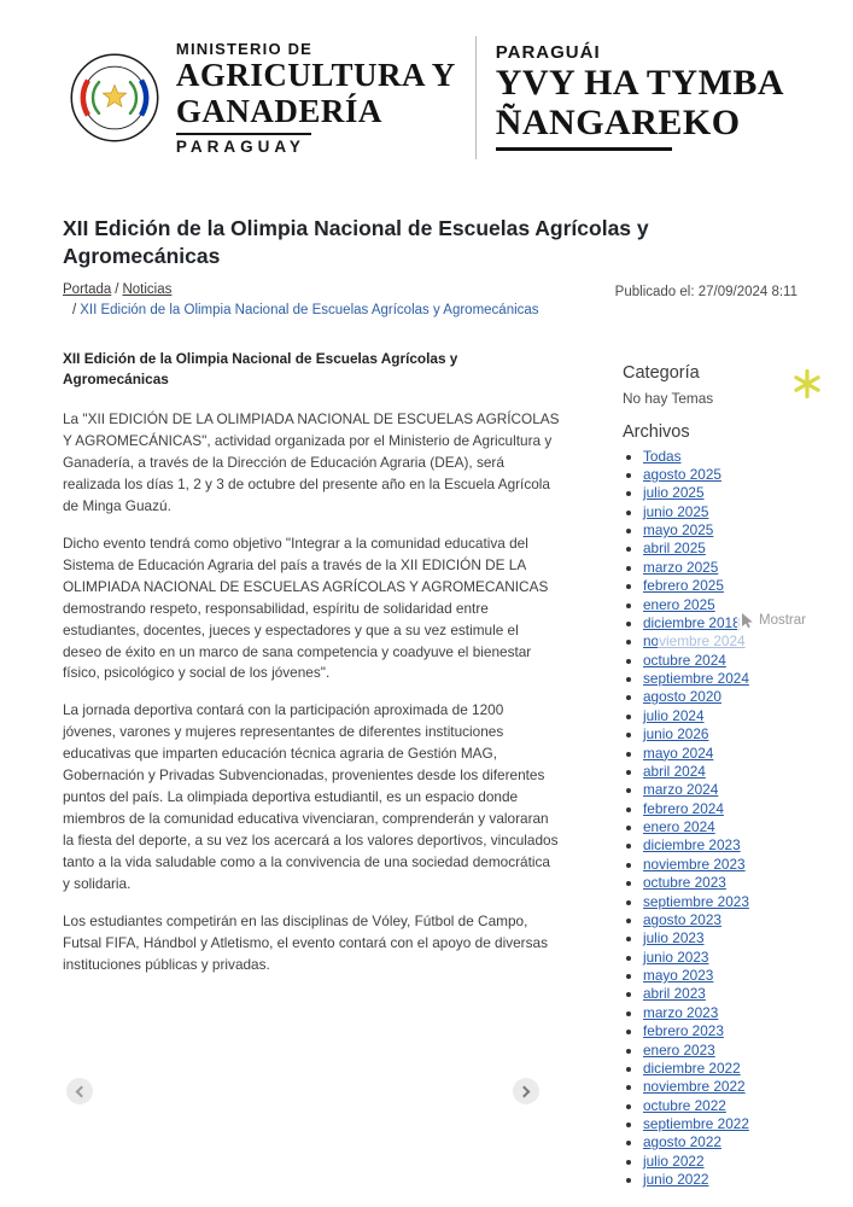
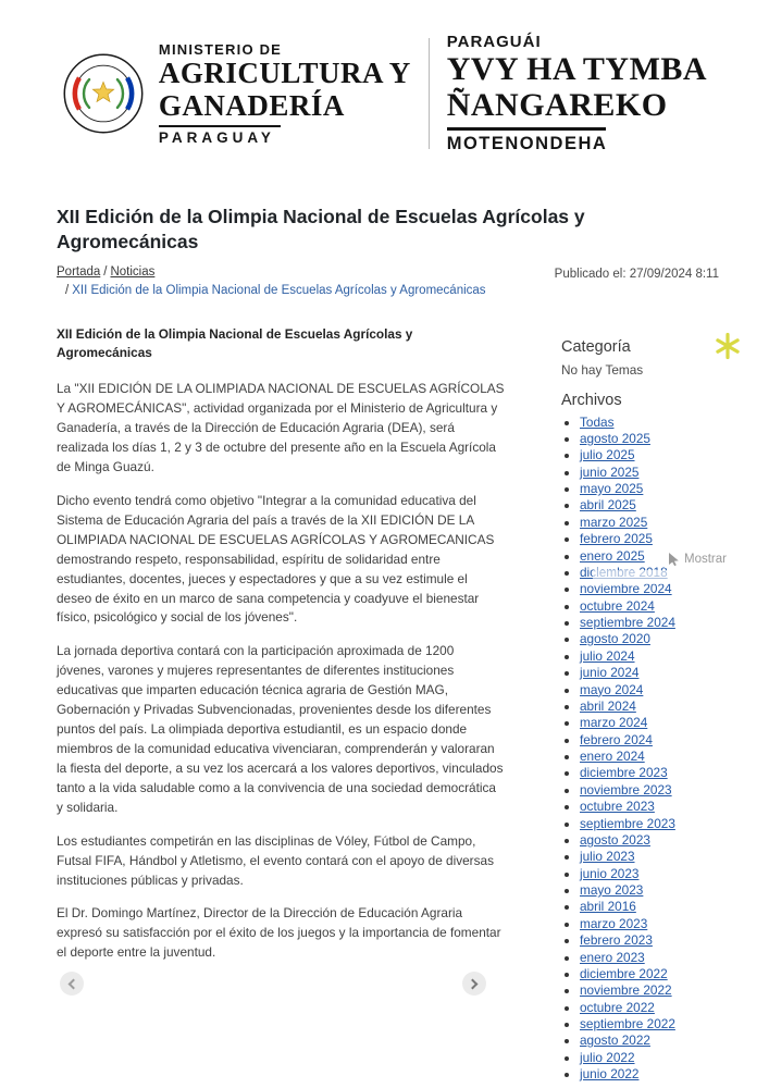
  MINISTERIO DE
  AGRICULTURA Y
  GANADERÍA
  PARAGUAY
  PARAGUÁI
  YVY HA TYMBA
  ÑANGAREKO
+ MOTENONDEHA
  XII Edición de la Olimpia Nacional de Escuelas Agrícolas y Agromecánicas
  Portada / Noticias
  / XII Edición de la Olimpia Nacional de Escuelas Agrícolas y Agromecánicas
  Publicado el: 27/09/2024 8:11
  XII Edición de la Olimpia Nacional de Escuelas Agrícolas y Agromecánicas
  La "XII EDICIÓN DE LA OLIMPIADA NACIONAL DE ESCUELAS AGRÍCOLAS Y AGROMECÁNICAS", actividad organizada por el Ministerio de Agricultura y Ganadería, a través de la Dirección de Educación Agraria (DEA), será realizada los días 1, 2 y 3 de octubre del presente año en la Escuela Agrícola de Minga Guazú.
  Dicho evento tendrá como objetivo "Integrar a la comunidad educativa del Sistema de Educación Agraria del país a través de la XII EDICIÓN DE LA OLIMPIADA NACIONAL DE ESCUELAS AGRÍCOLAS Y AGROMECANICAS demostrando respeto, responsabilidad, espíritu de solidaridad entre estudiantes, docentes, jueces y espectadores y que a su vez estimule el deseo de éxito en un marco de sana competencia y coadyuve el bienestar físico, psicológico y social de los jóvenes".
  La jornada deportiva contará con la participación aproximada de 1200 jóvenes, varones y mujeres representantes de diferentes instituciones educativas que imparten educación técnica agraria de Gestión MAG, Gobernación y Privadas Subvencionadas, provenientes desde los diferentes puntos del país. La olimpiada deportiva estudiantil, es un espacio donde miembros de la comunidad educativa vivenciaran, comprenderán y valoraran la fiesta del deporte, a su vez los acercará a los valores deportivos, vinculados tanto a la vida saludable como a la convivencia de una sociedad democrática y solidaria.
  Los estudiantes competirán en las disciplinas de Vóley, Fútbol de Campo, Futsal FIFA, Hándbol y Atletismo, el evento contará con el apoyo de diversas instituciones públicas y privadas.
+ El Dr. Domingo Martínez, Director de la Dirección de Educación Agraria expresó su satisfacción por el éxito de los juegos y la importancia de fomentar el deporte entre la juventud.
  Categoría
  No hay Temas
  Archivos
  Todas
  agosto 2025
  julio 2025
  junio 2025
  mayo 2025
  abril 2025
  marzo 2025
  febrero 2025
  enero 2025
  diciembre 2018
  noviembre 2024
  octubre 2024
  septiembre 2024
  agosto 2020
  julio 2024
- junio 2026
+ junio 2024
  mayo 2024
  abril 2024
  marzo 2024
  febrero 2024
  enero 2024
  diciembre 2023
  noviembre 2023
  octubre 2023
  septiembre 2023
  agosto 2023
  julio 2023
  junio 2023
  mayo 2023
- abril 2023
+ abril 2016
  marzo 2023
  febrero 2023
  enero 2023
  diciembre 2022
  noviembre 2022
  octubre 2022
  septiembre 2022
  agosto 2022
  julio 2022
  junio 2022
  Mostrar
